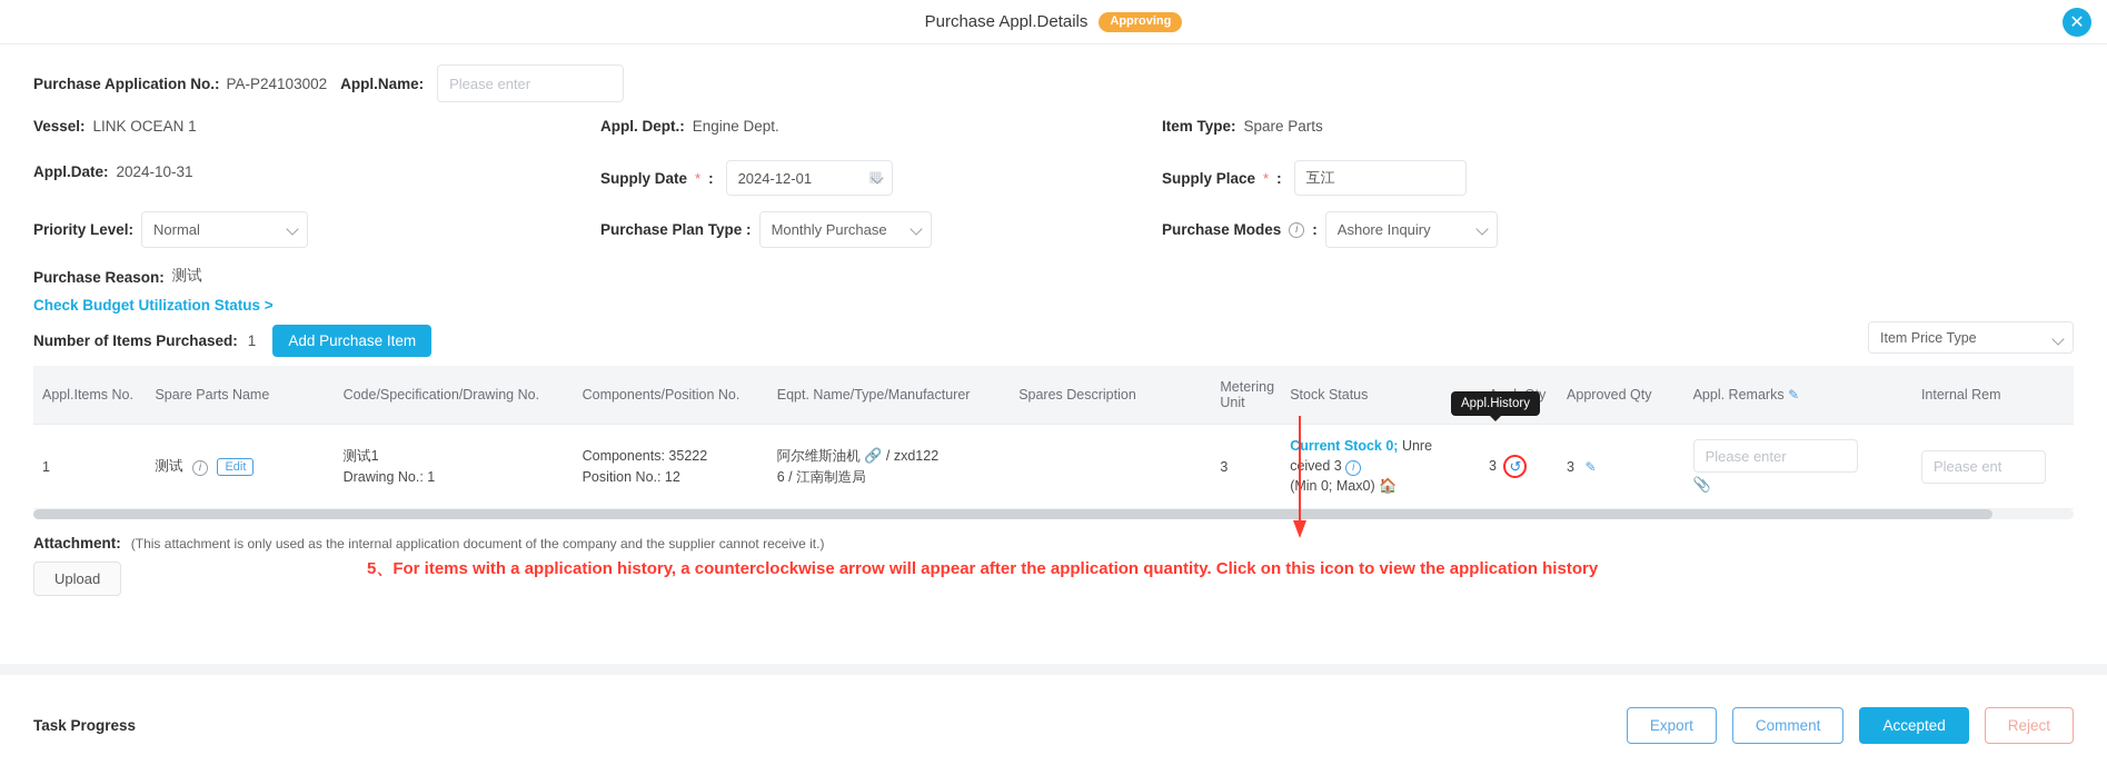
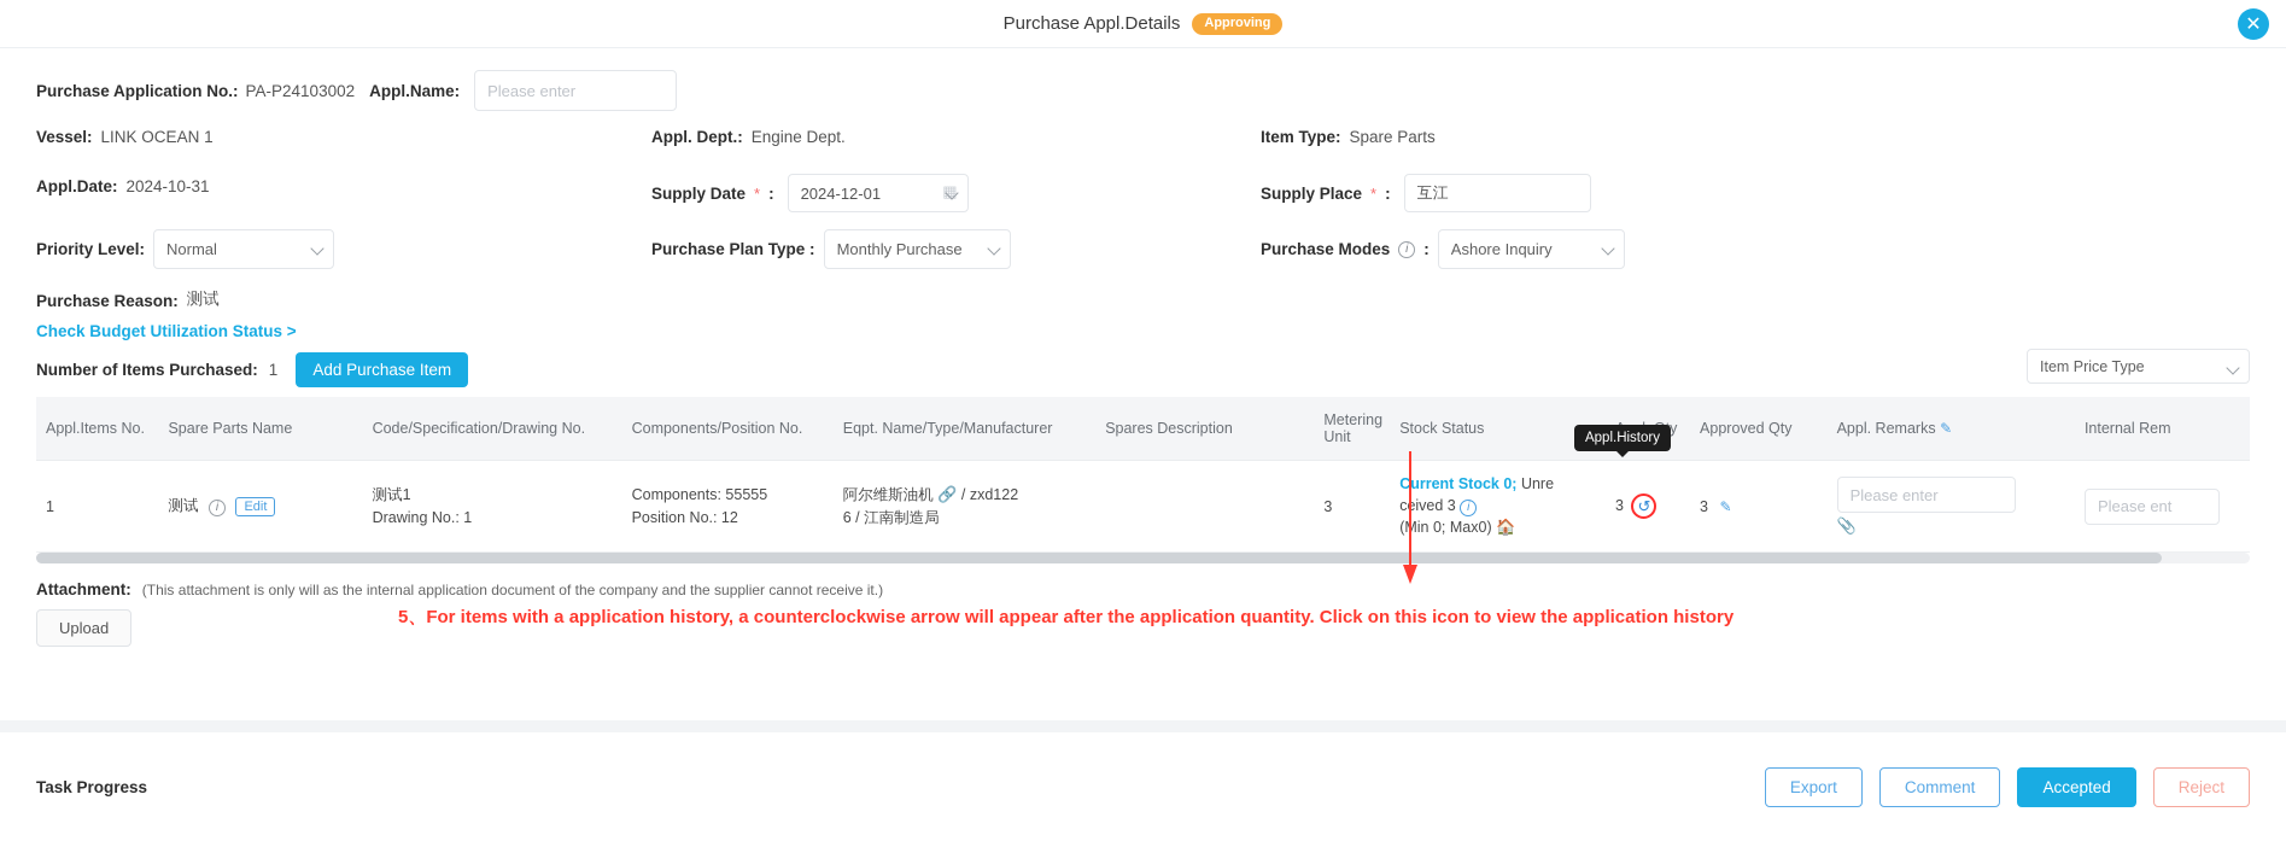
  Purchase Appl.Details
  Approving
  ✕
  Purchase Application No.:
  PA-P24103002
  Appl.Name:
  Please enter
  Vessel:
  LINK OCEAN 1
  Appl. Dept.:
  Engine Dept.
  Item Type:
  Spare Parts
  Appl.Date:
  2024-10-31
  Supply Date
  *
  :
  2024-12-01
  ▦
  Supply Place
  *
  :
  互江
  Priority Level:
  Normal
  Purchase Plan Type :
  Monthly Purchase
  Purchase Modes
  i
  :
  Ashore Inquiry
  Purchase Reason:
  测试
  Check Budget Utilization Status >
  Number of Items Purchased:
  1
  Add Purchase Item
  Item Price Type
  Appl.Items No.	Spare Parts Name	Code/Specification/Drawing No.	Components/Position No.	Eqpt. Name/Type/Manufacturer	Spares Description	Metering Unit	Stock Status	y	Approved Qty	Appl. Remarks ✎	Internal Rem
- 1	测试 i Edit	测试1 Drawing No.: 1	Components: 35222 Position No.: 12	阿尔维斯油机 🔗 / zxd122 6 / 江南制造局		3	Current Stock 0; Unre cived 3 i (in 0; Max0) 🏠	3 ↺ Appl.History	3 ✎	Please enter 📎	Please ent
+ 1	测试 i Edit	测试1 Drawing No.: 1	Components: 55555 Position No.: 12	阿尔维斯油机 🔗 / zxd122 6 / 江南制造局		3	Current Stock 0; Unre cived 3 i (in 0; Max0) 🏠	3 ↺ Appl.History	3 ✎	Please enter 📎	Please ent
  Attachment:
- (This attachment is only used as the internal application document of the company and the supplier cannot receive it.)
+ (This attachment is only will as the internal application document of the company and the supplier cannot receive it.)
  Upload
  5、For items with a application history, a counterclockwise arrow will appear after the application quantity. Click on this icon to view the application history
  Task Progress
  Export
  Comment
  Accepted
  Reject
